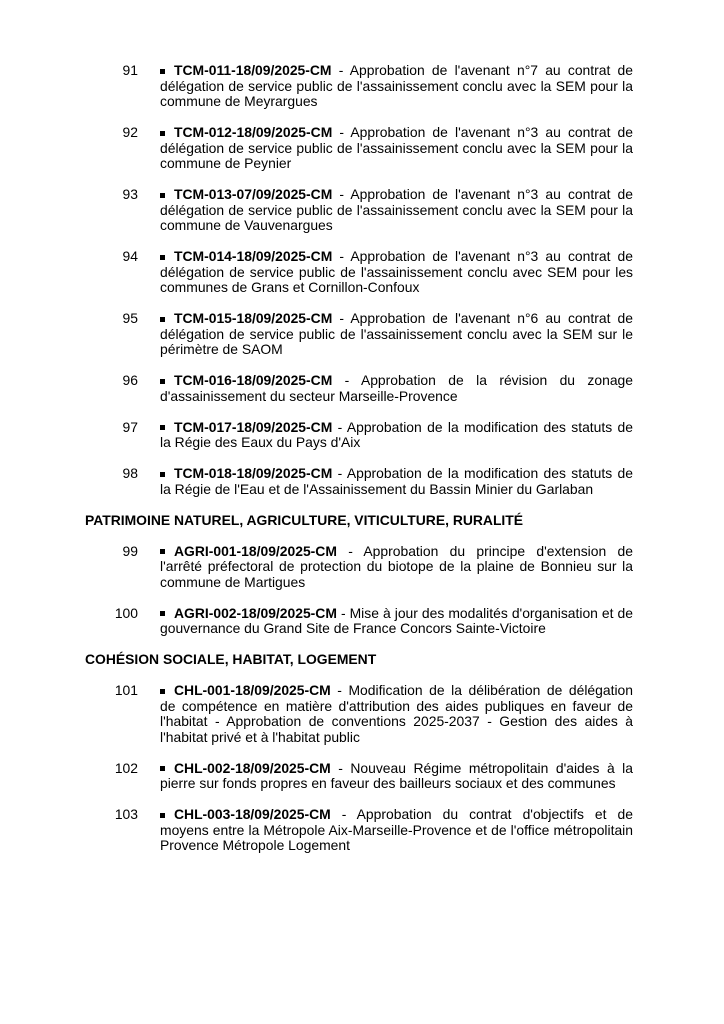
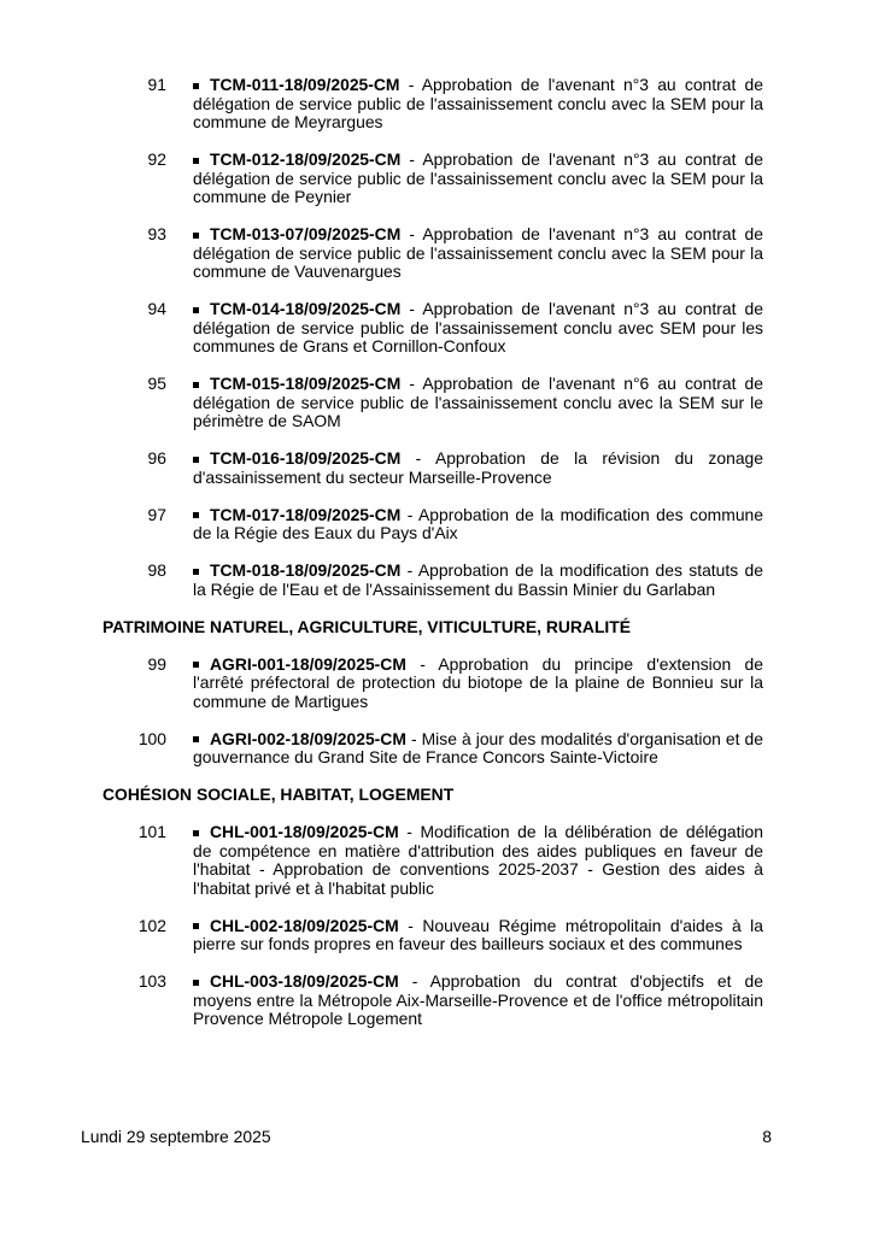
  91
- TCM-011-18/09/2025-CM - Approbation de l'avenant n°7 au contrat de délégation de service public de l'assainissement conclu avec la SEM pour la commune de Meyrargues
+ TCM-011-18/09/2025-CM - Approbation de l'avenant n°3 au contrat de délégation de service public de l'assainissement conclu avec la SEM pour la commune de Meyrargues
  92
  TCM-012-18/09/2025-CM - Approbation de l'avenant n°3 au contrat de délégation de service public de l'assainissement conclu avec la SEM pour la commune de Peynier
  93
  TCM-013-07/09/2025-CM - Approbation de l'avenant n°3 au contrat de délégation de service public de l'assainissement conclu avec la SEM pour la commune de Vauvenargues
  94
  TCM-014-18/09/2025-CM - Approbation de l'avenant n°3 au contrat de délégation de service public de l'assainissement conclu avec SEM pour les communes de Grans et Cornillon-Confoux
  95
  TCM-015-18/09/2025-CM - Approbation de l'avenant n°6 au contrat de délégation de service public de l'assainissement conclu avec la SEM sur le périmètre de SAOM
  96
  TCM-016-18/09/2025-CM - Approbation de la révision du zonage d'assainissement du secteur Marseille-Provence
  97
- TCM-017-18/09/2025-CM - Approbation de la modification des statuts de la Régie des Eaux du Pays d'Aix
+ TCM-017-18/09/2025-CM - Approbation de la modification des commune de la Régie des Eaux du Pays d'Aix
  98
  TCM-018-18/09/2025-CM - Approbation de la modification des statuts de la Régie de l'Eau et de l'Assainissement du Bassin Minier du Garlaban
  PATRIMOINE NATUREL, AGRICULTURE, VITICULTURE, RURALITÉ
  99
  AGRI-001-18/09/2025-CM - Approbation du principe d'extension de l'arrêté préfectoral de protection du biotope de la plaine de Bonnieu sur la commune de Martigues
  100
  AGRI-002-18/09/2025-CM - Mise à jour des modalités d'organisation et de gouvernance du Grand Site de France Concors Sainte-Victoire
  COHÉSION SOCIALE, HABITAT, LOGEMENT
  101
  CHL-001-18/09/2025-CM - Modification de la délibération de délégation de compétence en matière d'attribution des aides publiques en faveur de l'habitat - Approbation de conventions 2025-2037 - Gestion des aides à l'habitat privé et à l'habitat public
  102
  CHL-002-18/09/2025-CM - Nouveau Régime métropolitain d'aides à la pierre sur fonds propres en faveur des bailleurs sociaux et des communes
  103
  CHL-003-18/09/2025-CM - Approbation du contrat d'objectifs et de moyens entre la Métropole Aix-Marseille-Provence et de l'office métropolitain Provence Métropole Logement
+ Lundi 29 septembre 2025
+ 8
